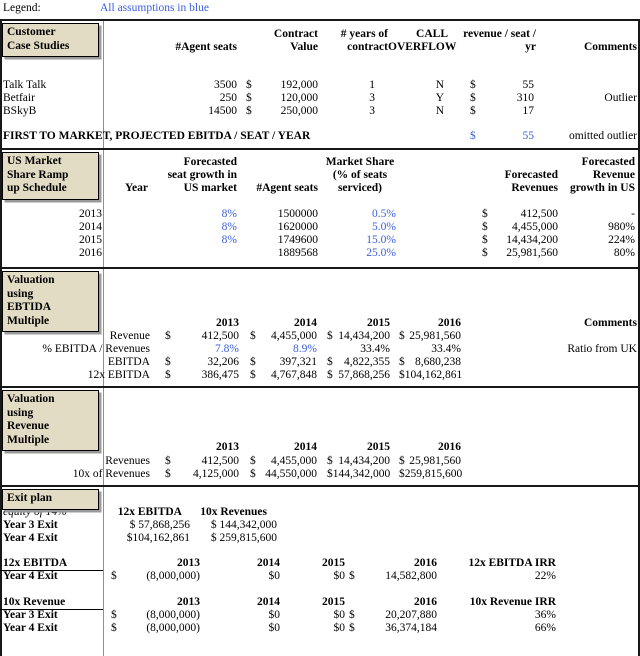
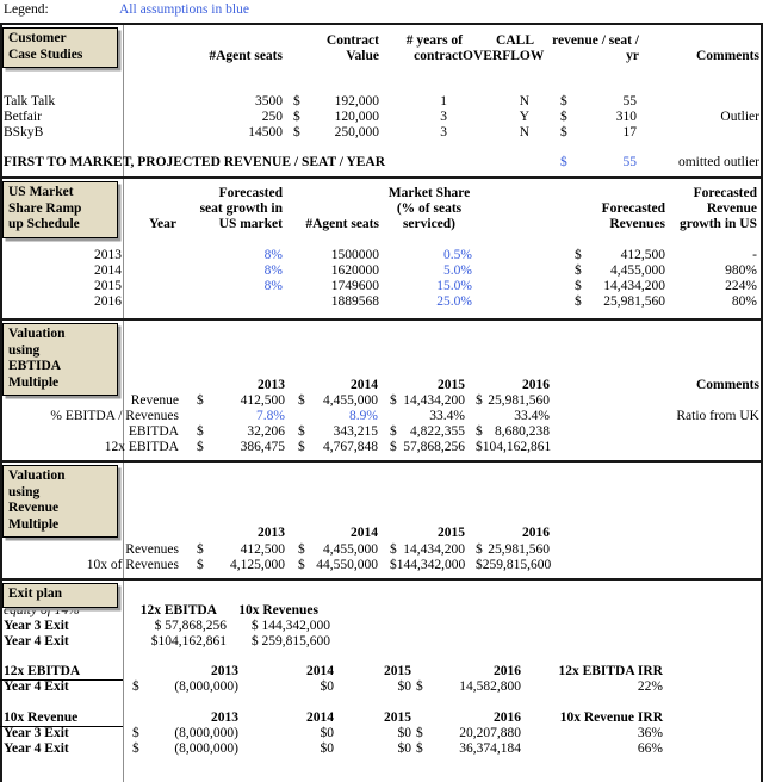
  Legend:
  All assumptions in blue
  Customer
  Case Studies
  #Agent seats
  Contract
  Value
  # years of
  contract
  CALL
  OVERFLO
  revenue / seat /
  yr
  Comments
  Talk Talk
  3500
  $
  192,000
  1
  N
  $
  55
  Betfair
  250
  $
  120,000
  3
  Y
  $
  310
  Outlier
  BSkyB
  14500
  $
  250,000
  3
  N
  $
  17
- FIRST TO MARKET, PROJECTED EBITDA / SEAT / YEAR
+ FIRST TO MARKET, PROJECTED REVENUE / SEAT / YEAR
  $
  55
  omitted outlier
  US Market
  Share Ramp
  up Schedule
  Year
  Forecasted
  seat growth in
  US market
  #Agent seats
  Market Share
  (% of seats
  serviced)
  Forecasted
  Revenues
  Forecasted
  Revenue
  growth in US
  2013
  8%
  1500000
  0.5%
  $
  412,500
  -
  2014
  8%
  1620000
  5.0%
  $
  4,455,000
  980%
  2015
  8%
  1749600
  15.0%
  $
  14,434,200
  224%
  2016
  1889568
  25.0%
  $
  25,981,560
  80%
  Valuation
  using
  EBTIDA
  Multiple
  2013
  2014
  2015
  2016
  Comments
  Revenue
  $
  412,500
  $
  4,455,000
  $
  14,434,200
  $
  25,981,560
  % EBITDA / Revenues
  7.8%
  8.9%
  33.4%
  33.4%
  Ratio from UK
  EBITDA
  $
  32,206
  $
- 397,321
+ 343,215
  $
  4,822,355
  $
  8,680,238
  12x EBITDA
  $
  386,475
  $
  4,767,848
  $
  57,868,256
  $
  104,162,861
  Valuation
  using
  Revenue
  Multiple
  2013
  2014
  2015
  2016
  Revenues
  $
  412,500
  $
  4,455,000
  $
  14,434,200
  $
  25,981,560
  10x of Revenues
  $
  4,125,000
  $
  44,550,000
  $
  144,342,000
  $
  259,815,600
  Exit plan
  equity of 14%
  12x EBITDA
  10x Revenues
  Year 3 Exit
  $ 57,868,256
  $ 144,342,000
  Year 4 Exit
  $104,162,861
  $ 259,815,600
  12x EBITDA
  2013
  2014
  2015
  2016
  12x EBITDA IRR
  Year 4 Exit
  $
  (8,000,000)
  $0
  $0
  $
  14,582,800
  22%
  10x Revenue
  2013
  2014
  2015
  2016
  10x Revenue IRR
  Year 3 Exit
  $
  (8,000,000)
  $0
  $0
  $
  20,207,880
  36%
  Year 4 Exit
  $
  (8,000,000)
  $0
  $0
  $
  36,374,184
  66%
